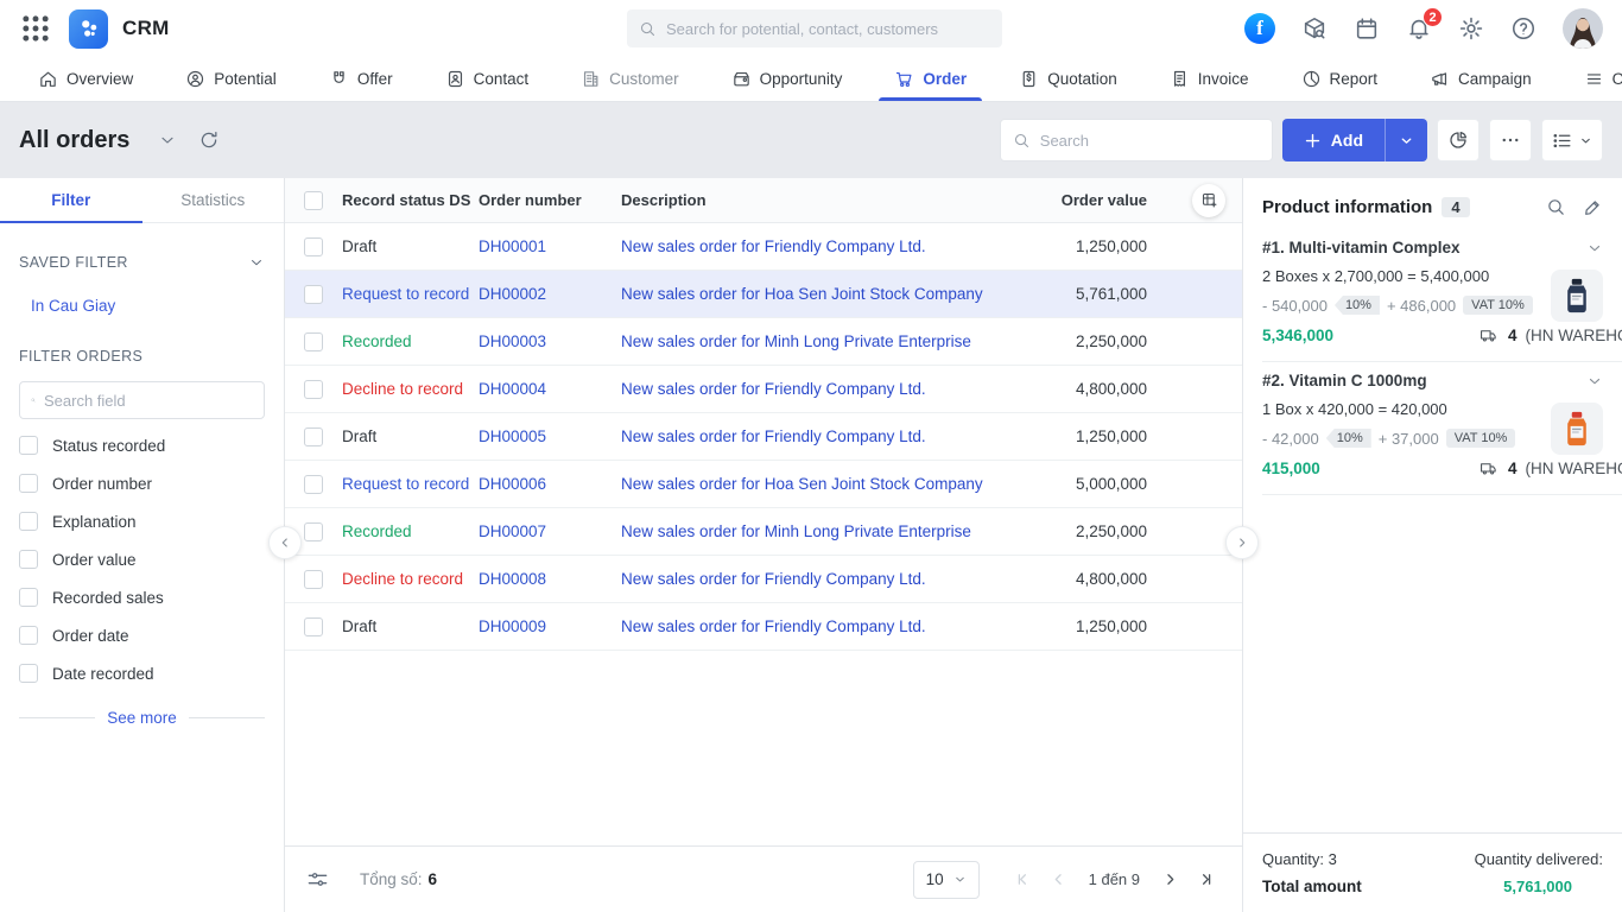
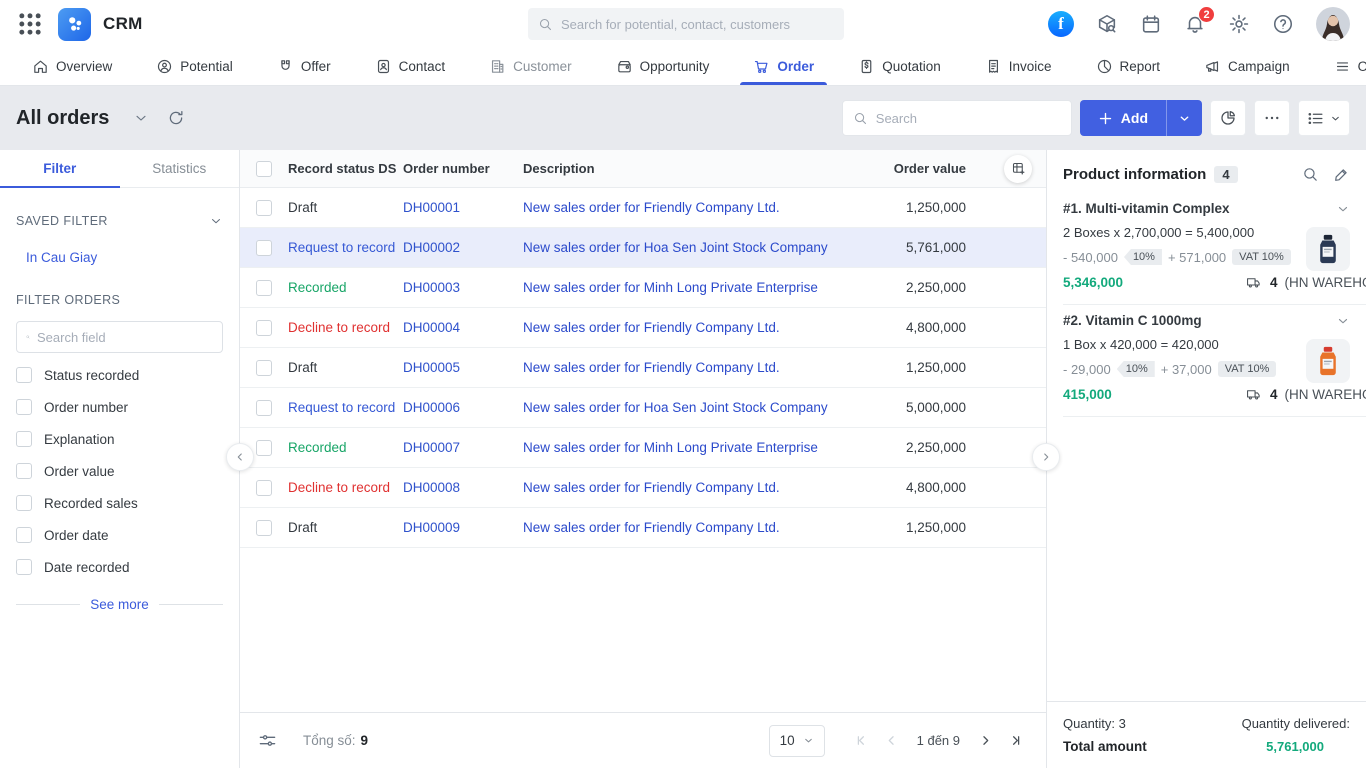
  CRM
  Search for potential, contact, customers
  f
  2
  Overview
  Potential
  Offer
  Contact
  Customer
  Opportunity
  Order
  Quotation
  Invoice
  Report
  Campaign
  All orders
  Search
  Add
  Filter
  Statistics
  SAVED FILTER
  In Cau Giay
  FILTER ORDERS
  Search field
  Status recorded
  Order number
  Explanation
  Order value
  Recorded sales
  Order date
  Date recorded
  See more
  Record status DS
  Order number
  Description
  Order value
  Draft
  DH00001
  New sales order for Friendly Company Ltd.
  1,250,000
  Request to record
  DH00002
  New sales order for Hoa Sen Joint Stock Company
  5,761,000
  Recorded
  DH00003
  New sales order for Minh Long Private Enterprise
  2,250,000
  Decline to record
  DH00004
  New sales order for Friendly Company Ltd.
  4,800,000
  Draft
  DH00005
  New sales order for Friendly Company Ltd.
  1,250,000
  Request to record
  DH00006
  New sales order for Hoa Sen Joint Stock Company
  5,000,000
  Recorded
  DH00007
  New sales order for Minh Long Private Enterprise
  2,250,000
  Decline to record
  DH00008
  New sales order for Friendly Company Ltd.
  4,800,000
  Draft
  DH00009
  New sales order for Friendly Company Ltd.
  1,250,000
  Tổng số:
- 6
+ 9
  10
  1 đến 9
  Product information
  4
  #1. Multi-vitamin Complex
  2 Boxes x 2,700,000 = 5,400,000
  - 540,000
  10%
- + 486,000
+ + 571,000
  VAT 10%
  5,346,000
  4
  (HN WAREH
  #2. Vitamin C 1000mg
  1 Box x 420,000 = 420,000
- - 42,000
+ - 29,000
  10%
  + 37,000
  VAT 10%
  415,000
  4
  (HN WAREH
  Quantity: 3
  Quantity delivered:
  Total amount
  5,761,000
